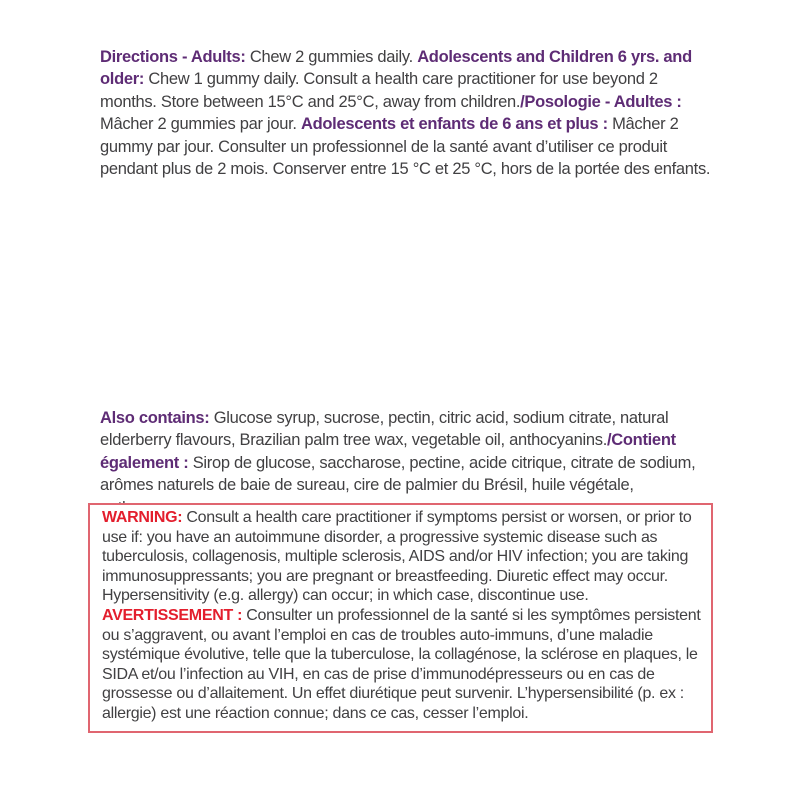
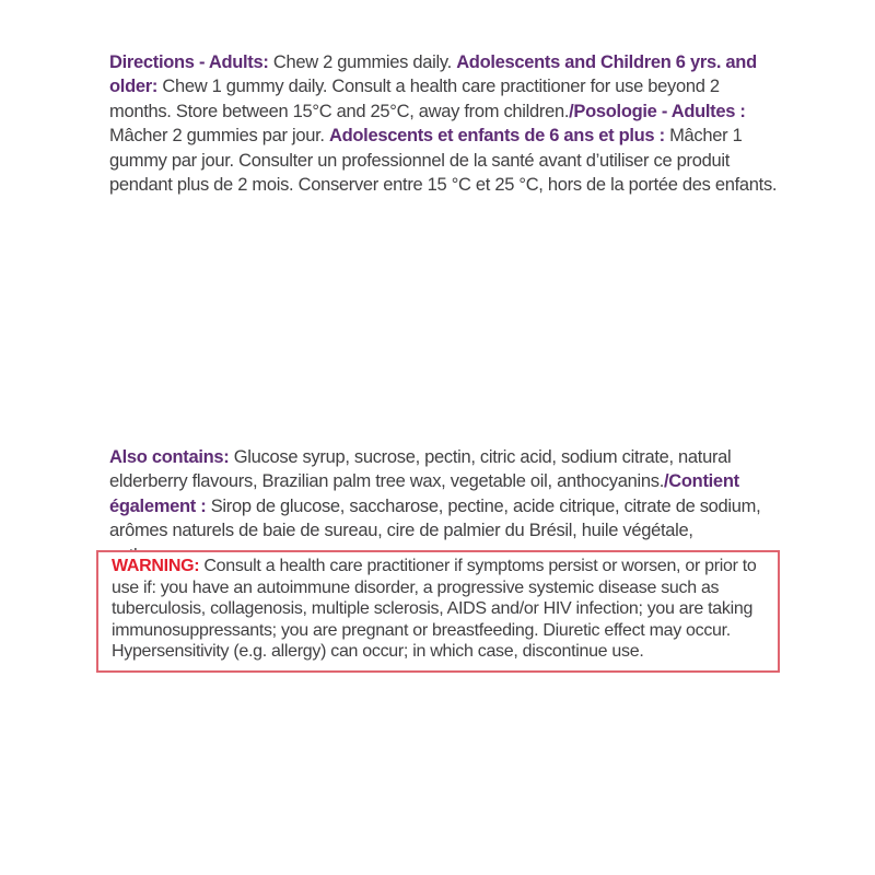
- Directions - Adults: Chew 2 gummies daily. Adolescents and Children 6 yrs. and older: Chew 1 gummy daily. Consult a health care practitioner for use beyond 2 months. Store between 15°C and 25°C, away from children./Posologie - Adultes : Mâcher 2 gummies par jour. Adolescents et enfants de 6 ans et plus : Mâcher 2 gummy par jour. Consulter un professionnel de la santé avant d’utiliser ce produit pendant plus de 2 mois. Conserver entre 15 °C et 25 °C, hors de la portée des enfants.
+ Directions - Adults: Chew 2 gummies daily. Adolescents and Children 6 yrs. and older: Chew 1 gummy daily. Consult a health care practitioner for use beyond 2 months. Store between 15°C and 25°C, away from children./Posologie - Adultes : Mâcher 2 gummies par jour. Adolescents et enfants de 6 ans et plus : Mâcher 1 gummy par jour. Consulter un professionnel de la santé avant d’utiliser ce produit pendant plus de 2 mois. Conserver entre 15 °C et 25 °C, hors de la portée des enfants.
  Also contains: Glucose syrup, sucrose, pectin, citric acid, sodium citrate, natural elderberry flavours, Brazilian palm tree wax, vegetable oil, anthocyanins./Contient également : Sirop de glucose, saccharose, pectine, acide citrique, citrate de sodium, arômes naturels de baie de sureau, cire de palmier du Brésil, huile végétale,
  WARNING: Consult a health care practitioner if symptoms persist or worsen, or prior to use if: you have an autoimmune disorder, a progressive systemic disease such as tuberculosis, collagenosis, multiple sclerosis, AIDS and/or HIV infection; you are taking immunosuppressants; you are pregnant or breastfeeding. Diuretic effect may occur. Hypersensitivity (e.g. allergy) can occur; in which case, discontinue use.
- AVERTISSEMENT : Consulter un professionnel de la santé si les symptômes persistent ou s’aggravent, ou avant l’emploi en cas de troubles auto-immuns, d’une maladie systémique évolutive, telle que la tuberculose, la collagénose, la sclérose en plaques, le SIDA et/ou l’infection au VIH, en cas de prise d’immunodépresseurs ou en cas de grossesse ou d’allaitement. Un effet diurétique peut survenir. L’hypersensibilité (p. ex : allergie) est une réaction connue; dans ce cas, cesser l’emploi.
